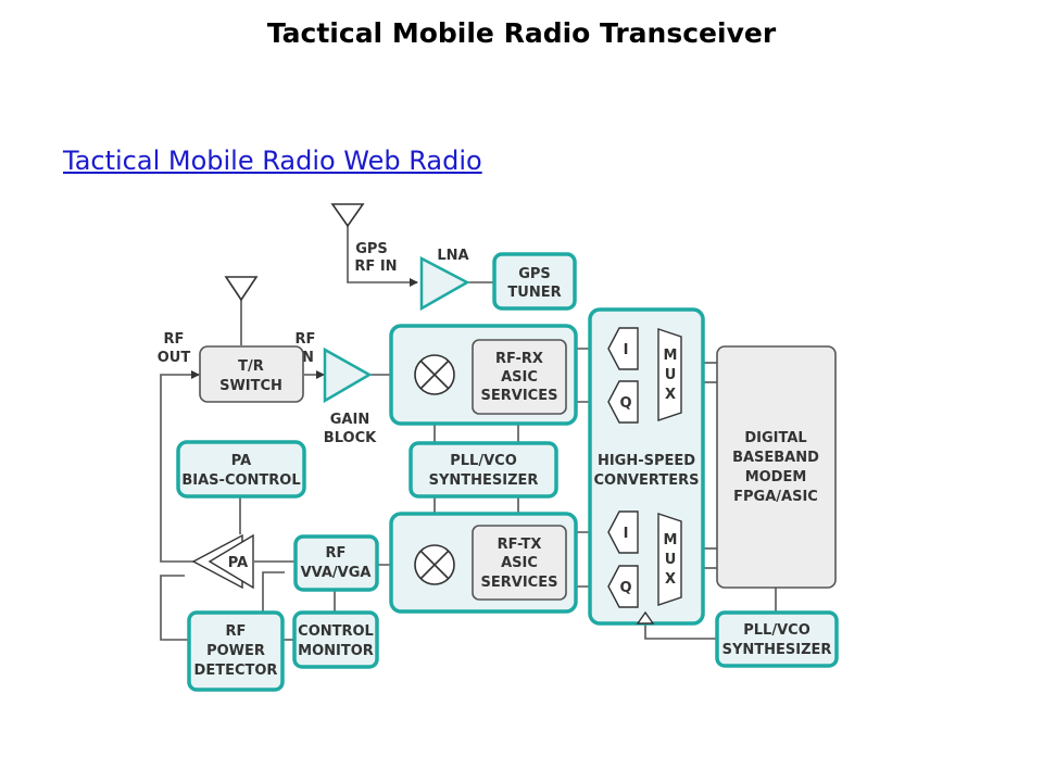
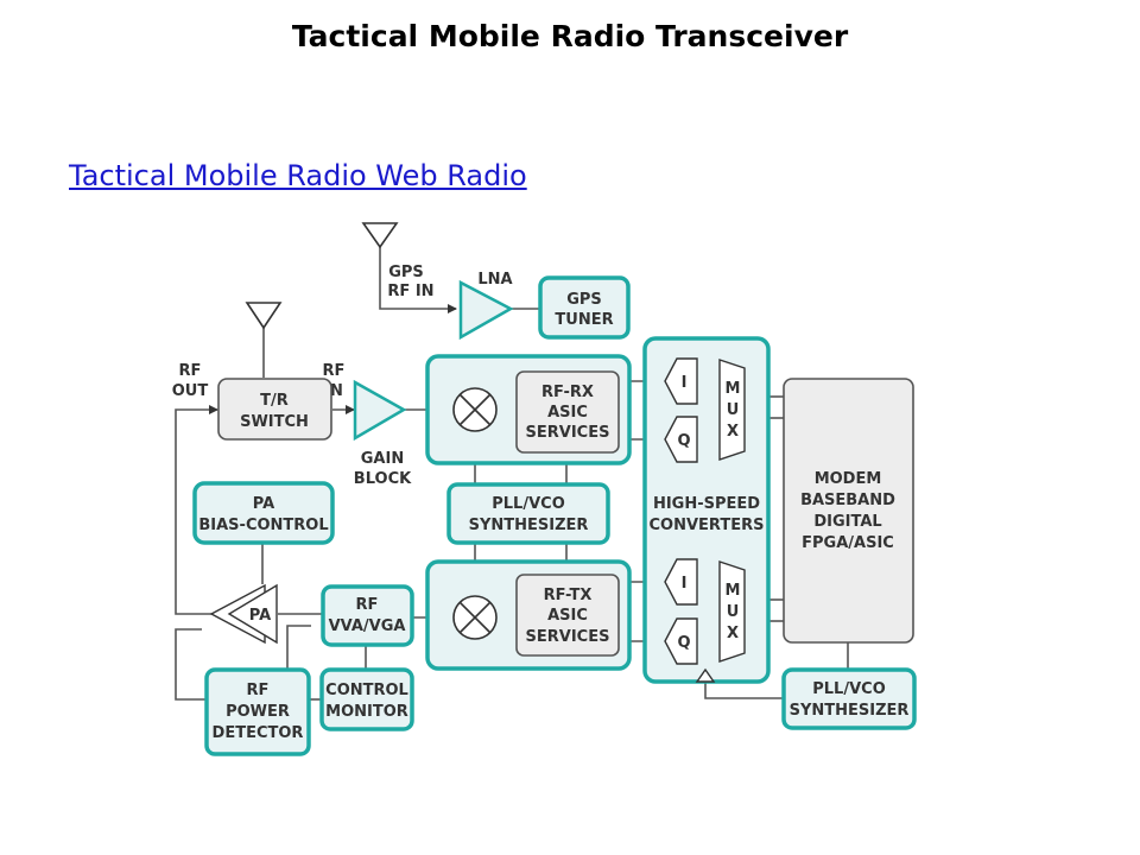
  Tactical Mobile Radio Transceiver
  Tactical Mobile Radio Web Radio
  GPS
  RF IN
  LNA
  GPS
  TUNER
  RF
  OUT
  RF
  T/R
  SWITCH
  GAIN
  BLOCK
  RF-RX
  ASIC
  SERVICES
  PLL/VCO
  SYNTHESIZER
  RF-TX
  ASIC
  SERVICES
  PA
  BIAS-CONTROL
  PA
  RF
  VVA/VGA
  RF
  POWER
  DETECTOR
  CONTROL
  MONITOR
  HIGH-SPEED
  CONVERTERS
  I
  Q
  M
  U
  X
  I
  Q
  M
  U
  X
- DIGITAL
+ MODEM
  BASEBAND
- MODEM
+ DIGITAL
  FPGA/ASIC
  PLL/VCO
  SYNTHESIZER
